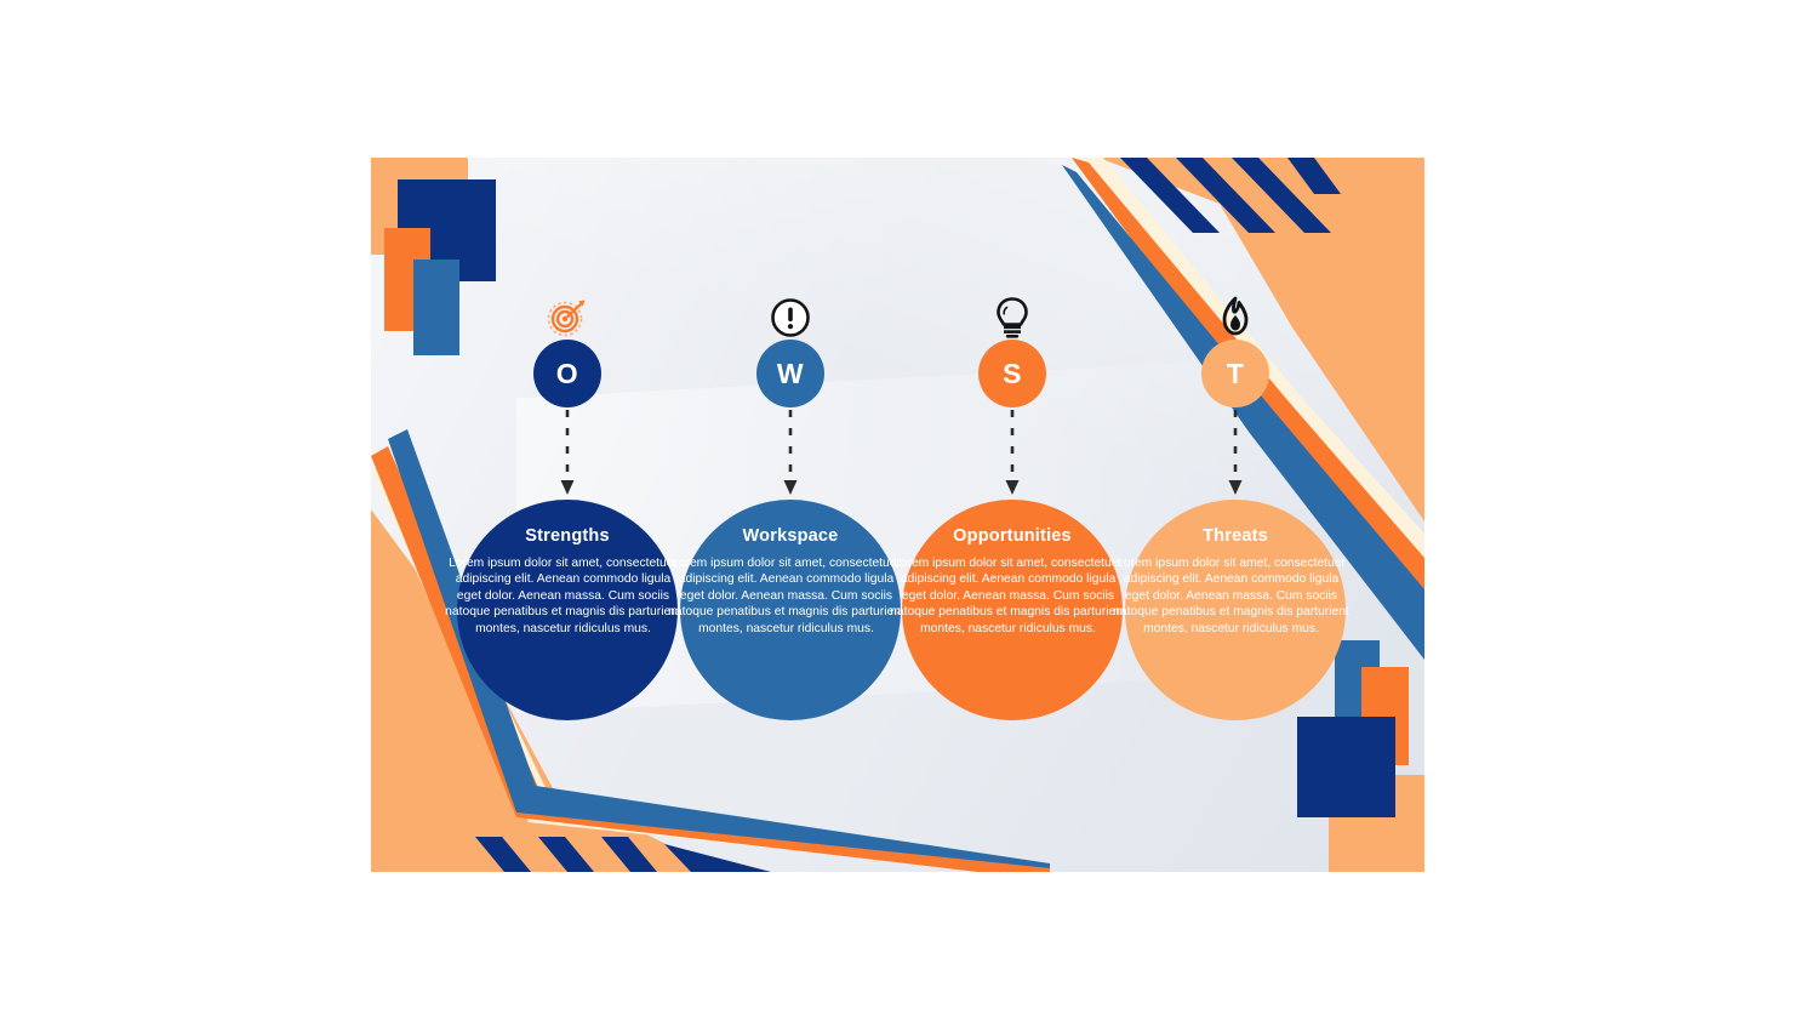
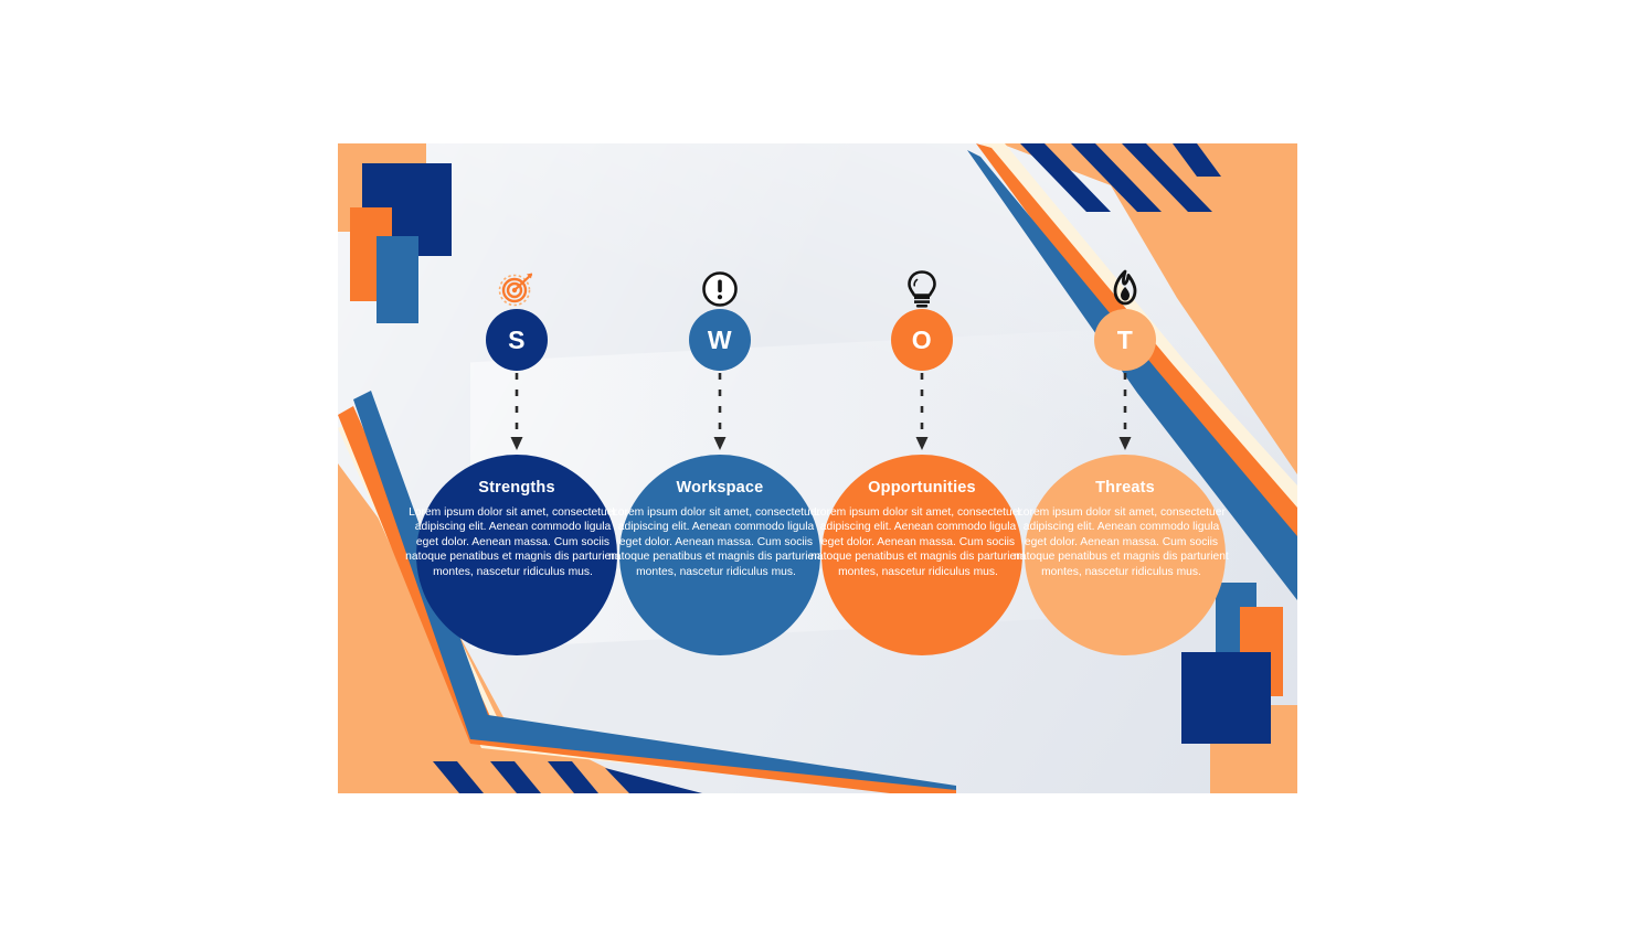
- O
+ S
  Strengths
  Lorem ipsum dolor sit amet, consectetuer adipiscing elit. Aenean commodo ligula eget dolor. Aenean massa. Cum sociis natoque penatibus et magnis dis parturien montes, nascetur ridiculus mus.
  W
  Workspace
  Lorem ipsum dolor sit amet, consectetuer adipiscing elit. Aenean commodo ligula eget dolor. Aenean massa. Cum sociis natoque penatibus et magnis dis parturien montes, nascetur ridiculus mus.
- S
+ O
  Opportunities
  Lorem ipsum dolor sit amet, consectetuer adipiscing elit. Aenean commodo ligula eget dolor. Aenean massa. Cum sociis natoque penatibus et magnis dis parturien montes, nascetur ridiculus mus.
  T
  Threats
  Lorem ipsum dolor sit amet, consectetuer adipiscing elit. Aenean commodo ligula eget dolor. Aenean massa. Cum sociis natoque penatibus et magnis dis parturient montes, nascetur ridiculus mus.
